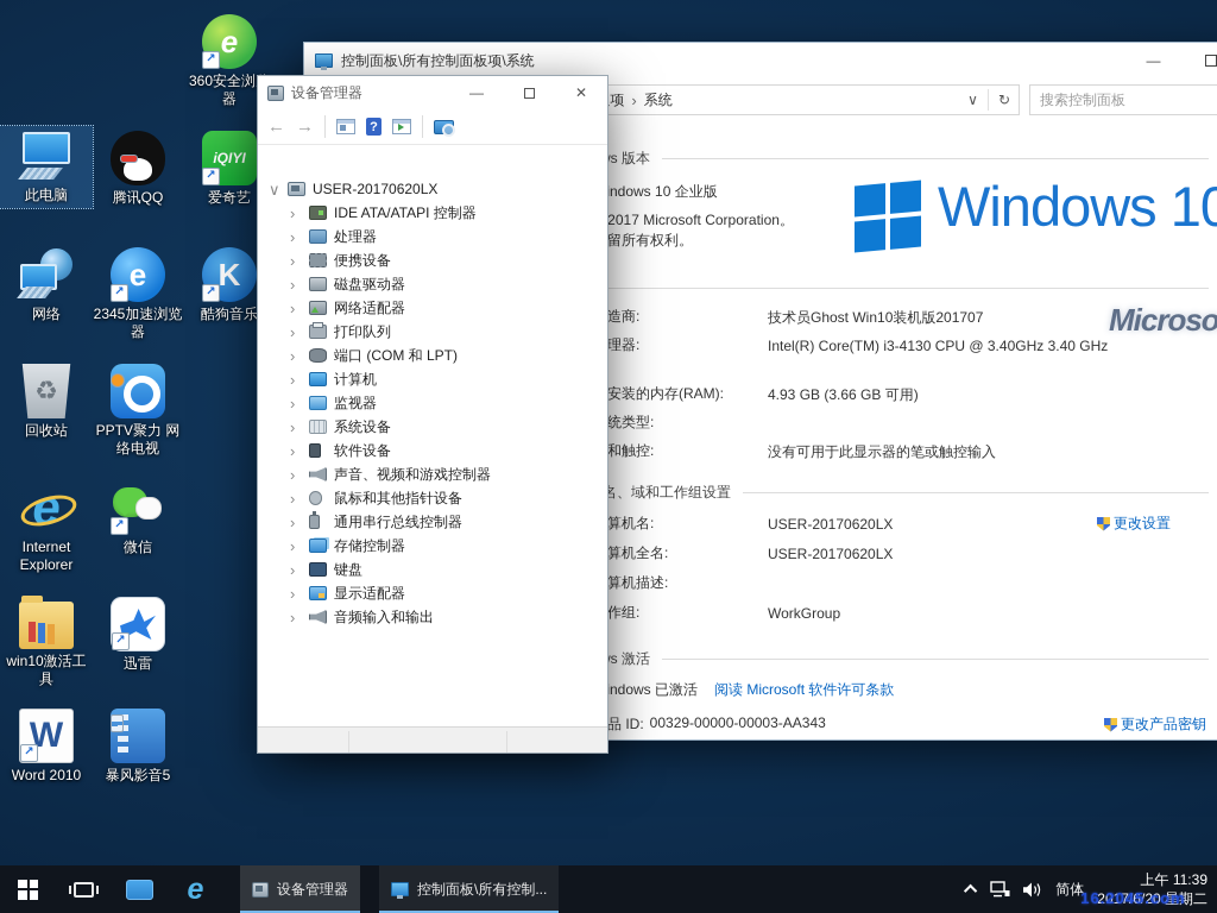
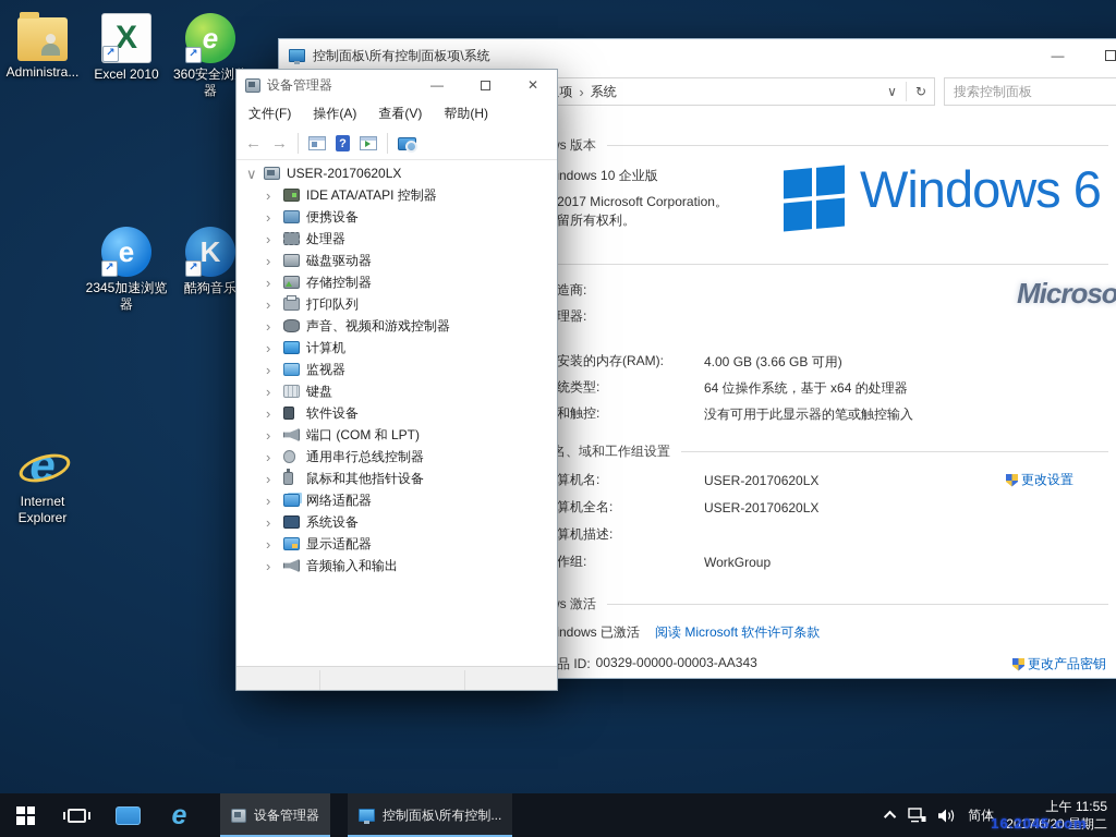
+ Administra...
+ X
+ Excel 2010
  e
  360安全浏器
- 此电脑
- 腾讯QQ
- iQIYI
- 爱奇艺
- 网络
  e
  2345加速浏览器
  K
  酷狗音乐
- ♻
- 回收站
- PPTV聚力 网络电视
  e
  Internet Explorer
- 微信
- win10激活工具
- 迅雷
- W
- Word 2010
- 暴风影音5
  控制面板\所有控制面板项\系统
  —
  ›
  系统
  ∨
  ↻
  搜索控制面板
  ndows 10 企业版
  2017 Microsoft Corporation。
  留所有权利。
- Windows 10
+ Windows 6
  造商:
- 技术员Ghost Win10装机版201707
  理器:
- Intel(R) Core(TM) i3-4130 CPU @ 3.40GHz 3.40 GHz
  安装的内存(RAM):
- 4.93 GB (3.66 GB 可用)
+ 4.00 GB (3.66 GB 可用)
  统类型:
+ 64 位操作系统，基于 x64 的处理器
  和触控:
  没有可用于此显示器的笔或触控输入
  Microso
  名、域和工作组设置
  算机名:
  USER-20170620LX
  更改设置
  算机全名:
  USER-20170620LX
  算机描述:
  作组:
  WorkGroup
  ndows 已激活
  阅读 Microsoft 软件许可条款
  品 ID:
  00329-00000-00003-AA343
  更改产品密钥
  设备管理器
  —
  ✕
+ 文件(F)
+ 操作(A)
+ 查看(V)
+ 帮助(H)
  ←
  →
  ?
  ∨
  USER-20170620LX
  ›
  IDE ATA/ATAPI 控制器
  ›
- 处理器
+ 便携设备
  ›
- 便携设备
+ 处理器
  ›
  磁盘驱动器
  ›
- 网络适配器
+ 存储控制器
  ›
  打印队列
  ›
- 端口 (COM 和 LPT)
+ 声音、视频和游戏控制器
  ›
  计算机
  ›
  监视器
  ›
- 系统设备
+ 键盘
  ›
  软件设备
  ›
- 声音、视频和游戏控制器
+ 端口 (COM 和 LPT)
  ›
- 鼠标和其他指针设备
+ 通用串行总线控制器
  ›
- 通用串行总线控制器
+ 鼠标和其他指针设备
  ›
- 存储控制器
+ 网络适配器
  ›
- 键盘
+ 系统设备
  ›
  显示适配器
  ›
  音频输入和输出
  e
  设备管理器
  控制面板\所有控制...
  简体
- 上午 11:39
+ 上午 11:55
  2017/6/20 星期二
  16.2045.com
